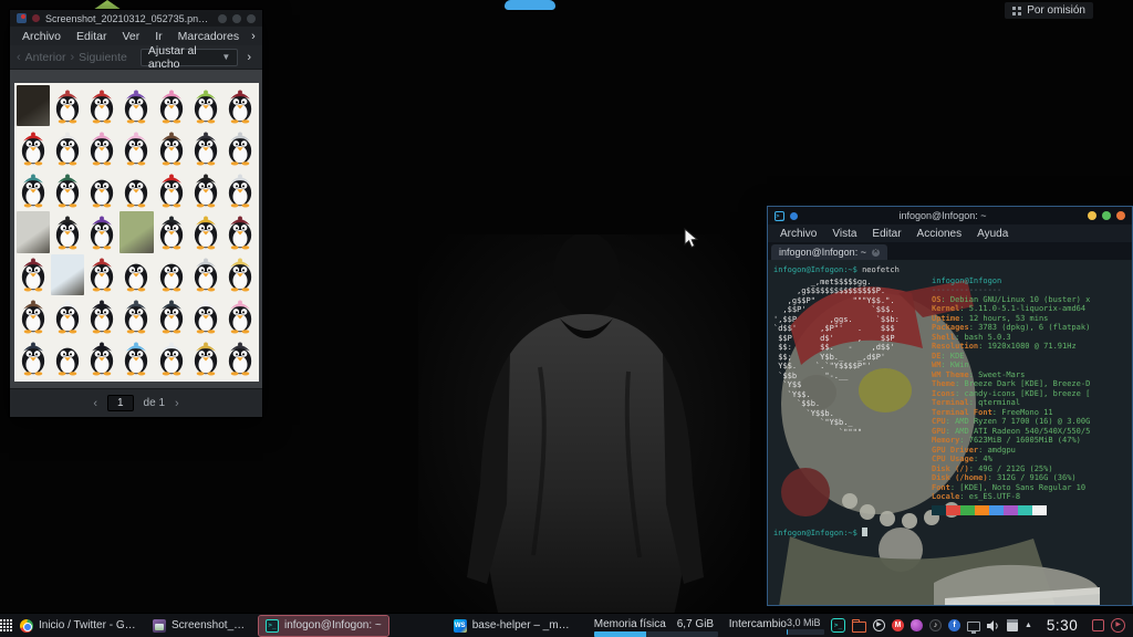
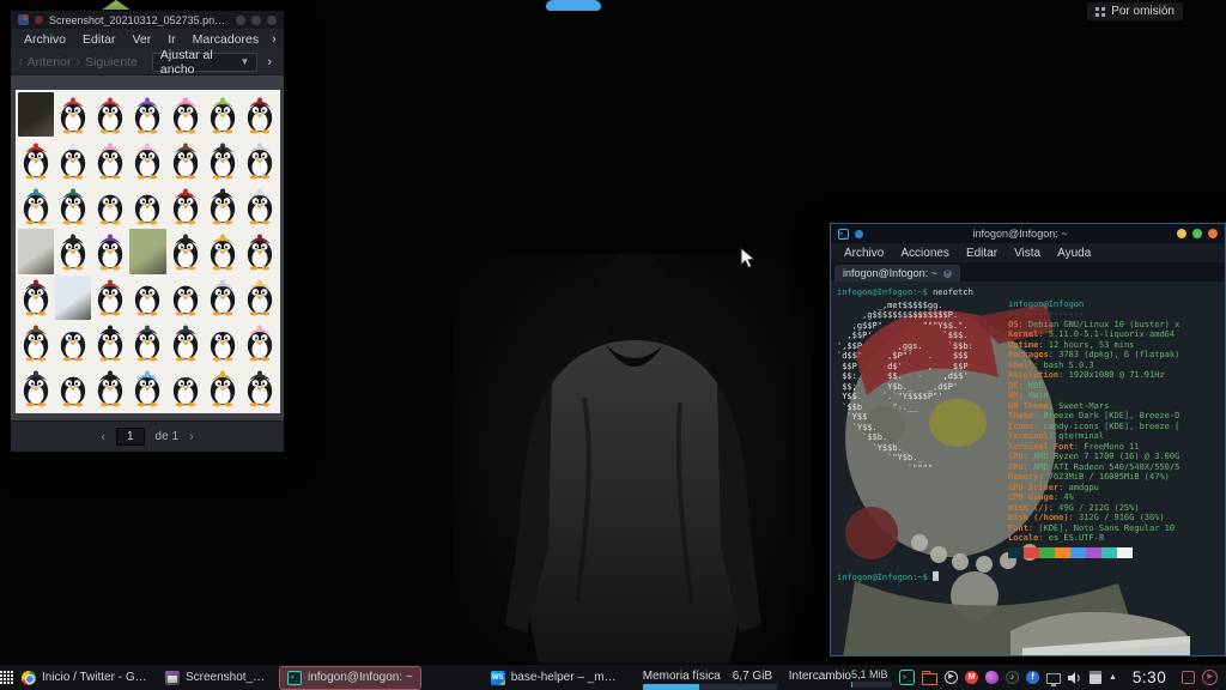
  Por omisión
  Screenshot_20210312_052735.png —
  Archivo
  Editar
  Ver
  Ir
  Marcadores
  ›
  ‹
  Anterior
  ›
  Siguiente
  Ajustar al ancho
  ▼
  ›
  ‹
  1
  de 1
  ›
  infogon@Infogon: ~
  Archivo
- Vista
+ Acciones
  Editar
- Acciones
+ Vista
  Ayuda
  infogon@Infogon: ~
  infogon@Infogon:~$ neofetch
  _,met$$$$$gg.
  ,g$$$$$$$$$$$$$$$P.
  ,g$$P" """Y$$.".
  ,$$P' `$$$.
  ',$$P ,ggs. `$$b:
  `d$$' ,$P"' . $$$
  $$P d$' , $$P
  $$: $$. - ,d$$'
  $$; Y$b._ _,d$P'
  Y$$. `.`"Y$$$$P"'
  `$$b "-.__
  `Y$$
  `Y$$.
  `$$b.
  `Y$$b.
  `"Y$b._
  `""""
  infogon@Infogon
  ---------------
  OS: Debian GNU/Linux 10 (buster) x
  Kernel: 5.11.0-5.1-liquorix-amd64
  Uptime: 12 hours, 53 mins
  Packages: 3783 (dpkg), 6 (flatpak)
  Shell: bash 5.0.3
  Resolution: 1920x1080 @ 71.91Hz
  DE: KDE
  WM: KWin
  WM Theme: Sweet-Mars
  Theme: Breeze Dark [KDE], Breeze-D
  Icons: candy-icons [KDE], breeze [
  Terminal: qterminal
  Terminal Font: FreeMono 11
  CPU: AMD Ryzen 7 1700 (16) @ 3.00G
  GPU: AMD ATI Radeon 540/540X/550/5
  Memory: 7623MiB / 16005MiB (47%)
  GPU Driver: amdgpu
  CPU Usage: 4%
  Disk (/): 49G / 212G (25%)
  Disk (/home): 312G / 916G (36%)
  Font: [KDE], Noto Sans Regular 10
  Locale: es_ES.UTF-8
  infogon@Infogon:~$
  Inicio / Twitter - Goo
  infogon@Infogon: ~
  base-helper – _men
  Memoria física
  6,7 GiB
  Intercambio
- 3,0 MiB
+ 5,1 MiB
  5:30
